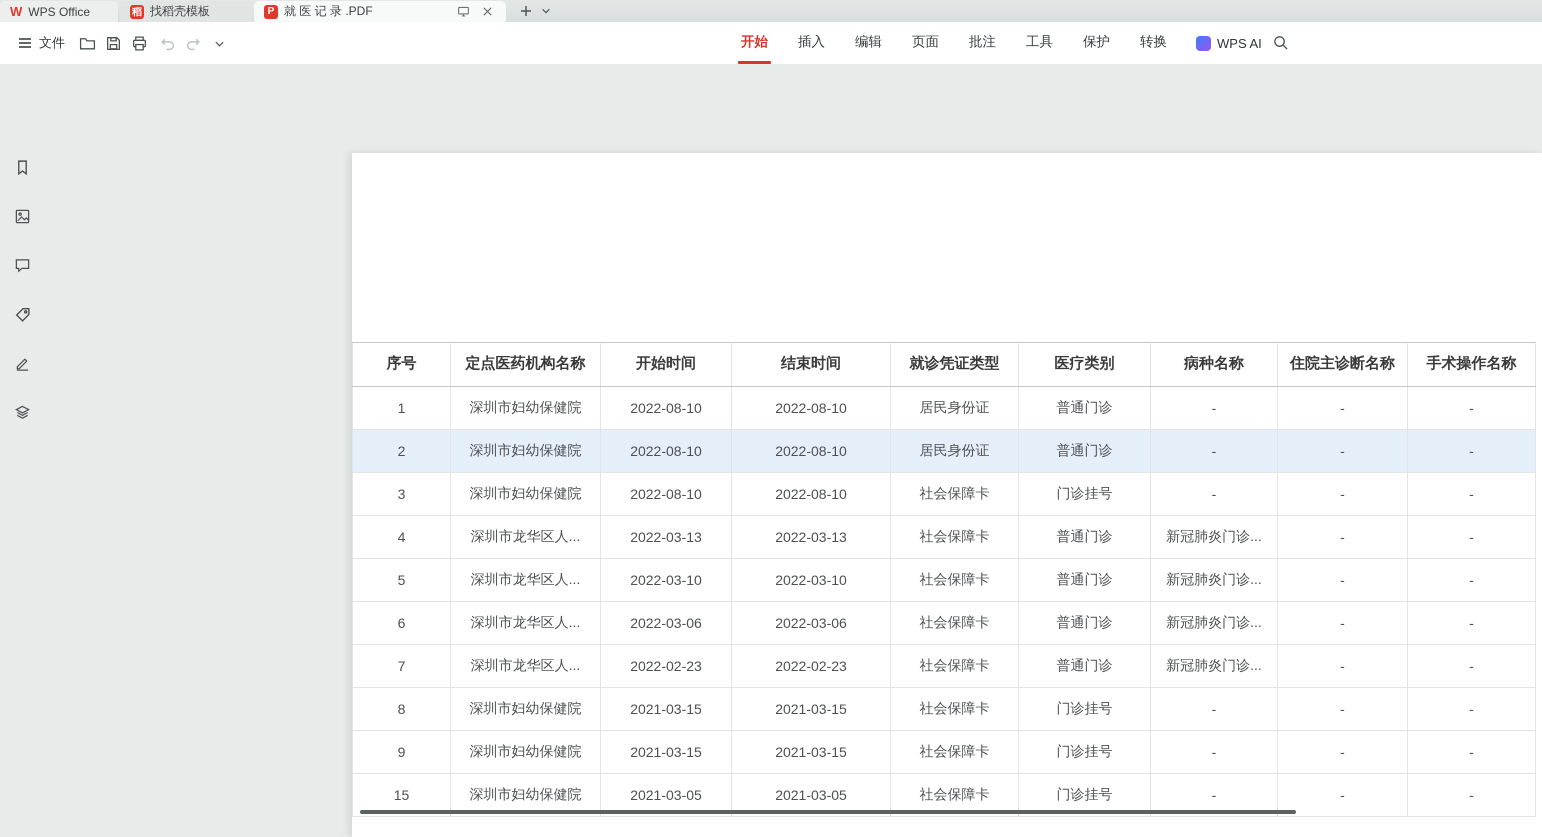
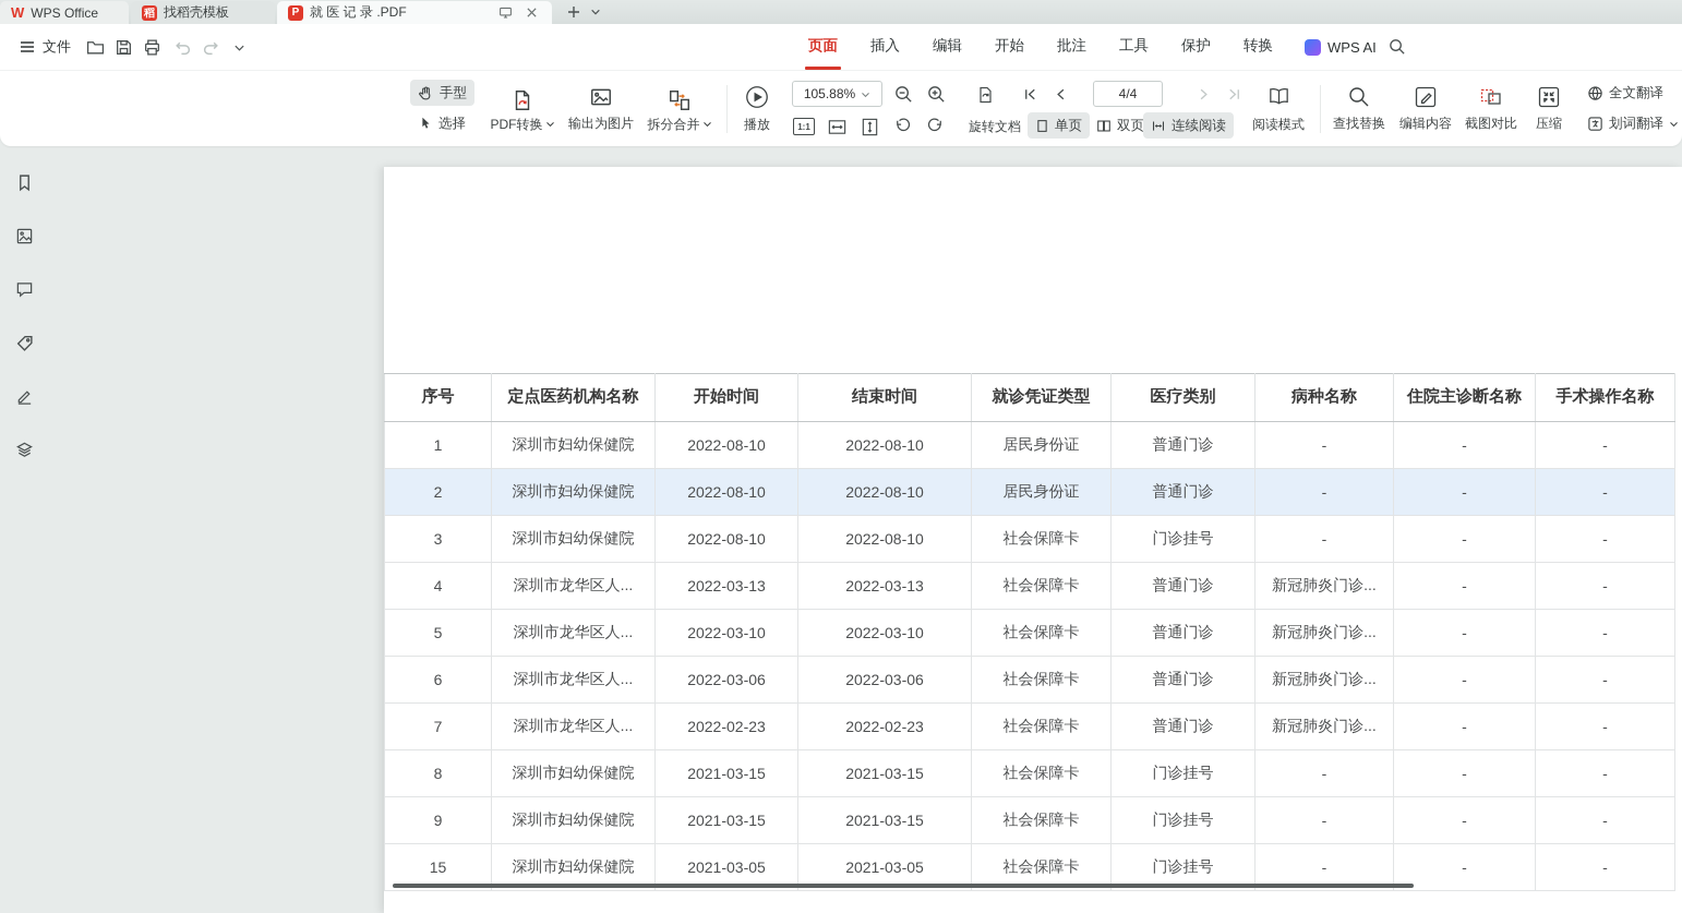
  W
  WPS Office
  稻
  找稻壳模板
  P
  就 医 记 录 .PDF
  文件
- 开始
+ 页面
  插入
  编辑
- 页面
+ 开始
  批注
  工具
  保护
  转换
  WPS AI
+ 手型
+ 选择
+ PDF转换
+ 输出为图片
+ 拆分合并
+ 播放
+ 105.88%
+ 1:1
+ 旋转文档
+ 4/4
+ 单页
+ 双页
+ 连续阅读
+ 阅读模式
+ 查找替换
+ 编辑内容
+ 截图对比
+ 压缩
+ 全文翻译
+ 划词翻译
  序号	定点医药机构名称	开始时间	结束时间	就诊凭证类型	医疗类别	病种名称	住院主诊断名称	手术操作名称
  1	深圳市妇幼保健院	2022-08-10	2022-08-10	居民身份证	普通门诊	-	-	-
  2	深圳市妇幼保健院	2022-08-10	2022-08-10	居民身份证	普通门诊	-	-	-
  3	深圳市妇幼保健院	2022-08-10	2022-08-10	社会保障卡	门诊挂号	-	-	-
  4	深圳市龙华区人...	2022-03-13	2022-03-13	社会保障卡	普通门诊	新冠肺炎门诊...	-	-
  5	深圳市龙华区人...	2022-03-10	2022-03-10	社会保障卡	普通门诊	新冠肺炎门诊...	-	-
  6	深圳市龙华区人...	2022-03-06	2022-03-06	社会保障卡	普通门诊	新冠肺炎门诊...	-	-
  7	深圳市龙华区人...	2022-02-23	2022-02-23	社会保障卡	普通门诊	新冠肺炎门诊...	-	-
  8	深圳市妇幼保健院	2021-03-15	2021-03-15	社会保障卡	门诊挂号	-	-	-
  9	深圳市妇幼保健院	2021-03-15	2021-03-15	社会保障卡	门诊挂号	-	-	-
  15	深圳市妇幼保健院	2021-03-05	2021-03-05	社会保障卡	门诊挂号	-	-	-
